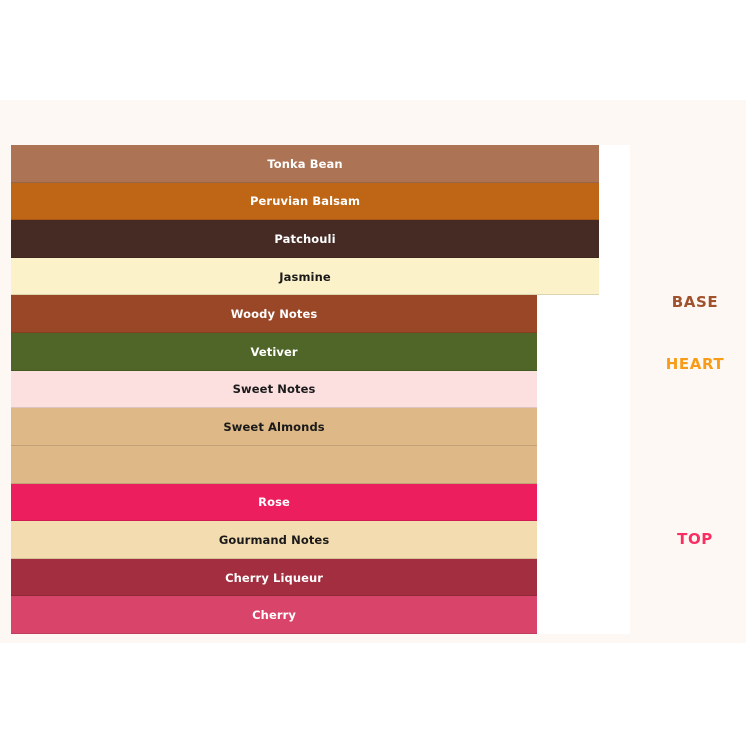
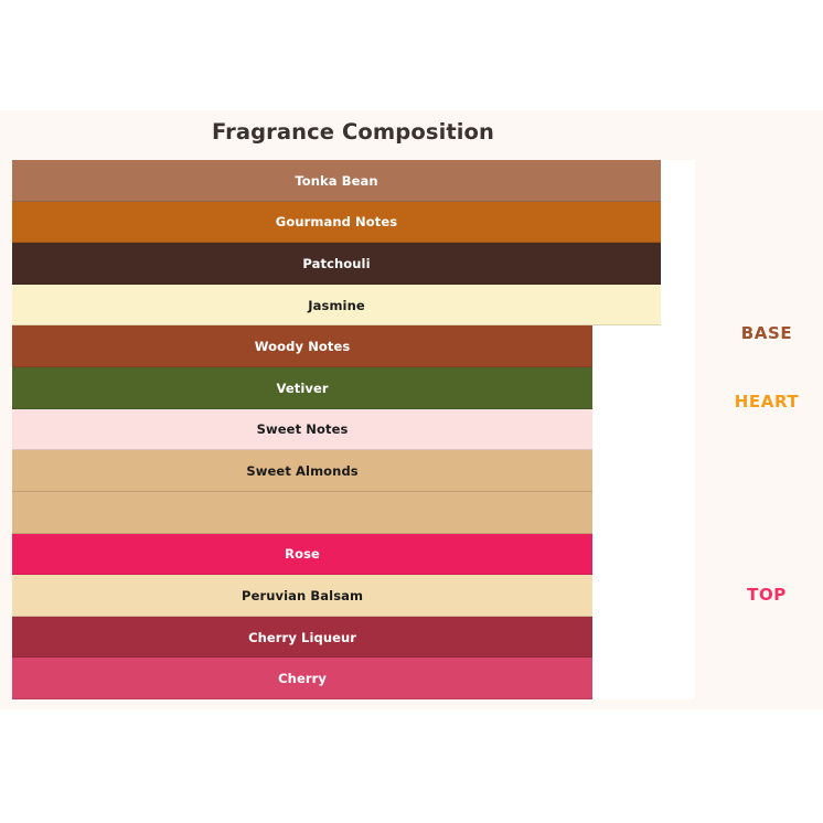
+ Fragrance Composition
  Tonka Bean
- Peruvian Balsam
+ Gourmand Notes
  Patchouli
  Jasmine
  Woody Notes
  Vetiver
  Sweet Notes
  Sweet Almonds
  Rose
- Gourmand Notes
+ Peruvian Balsam
  Cherry Liqueur
  Cherry
  BASE
  HEART
  TOP
